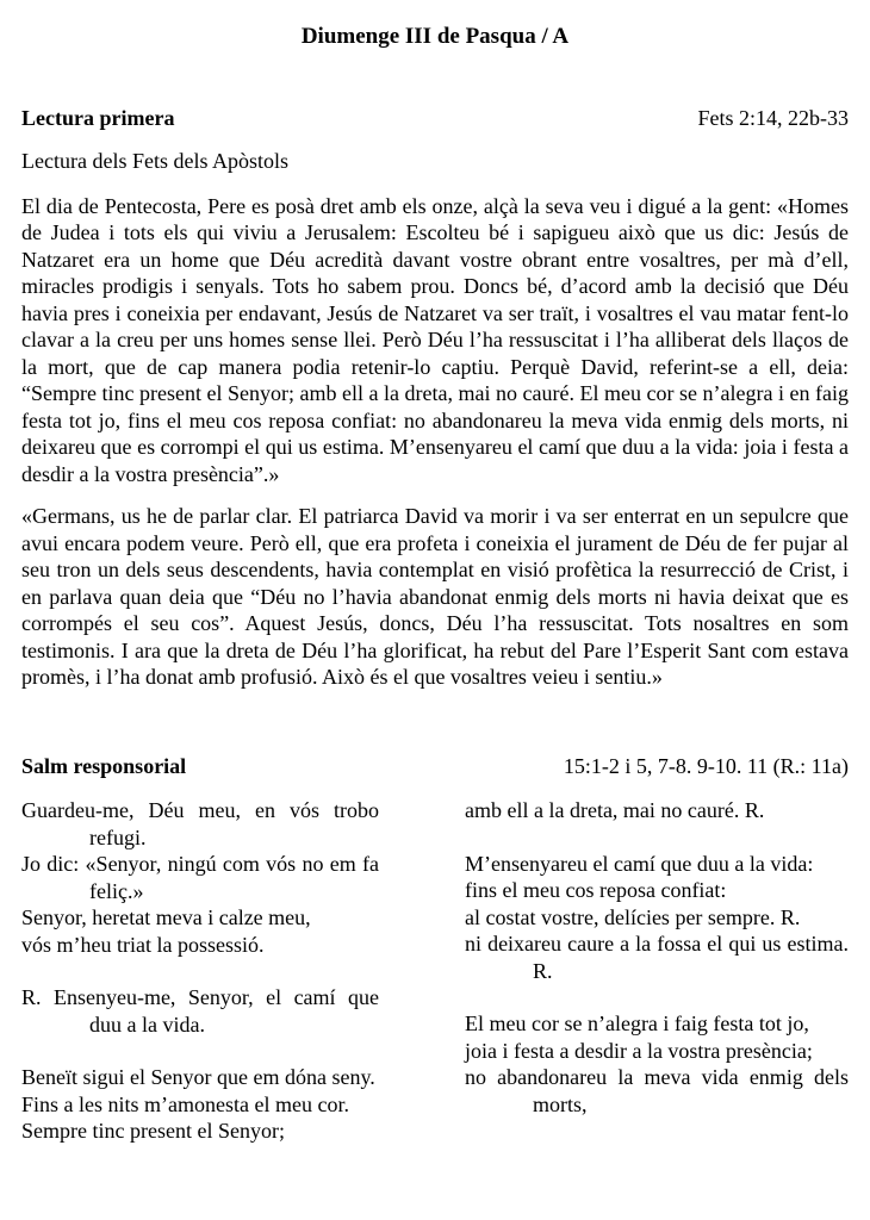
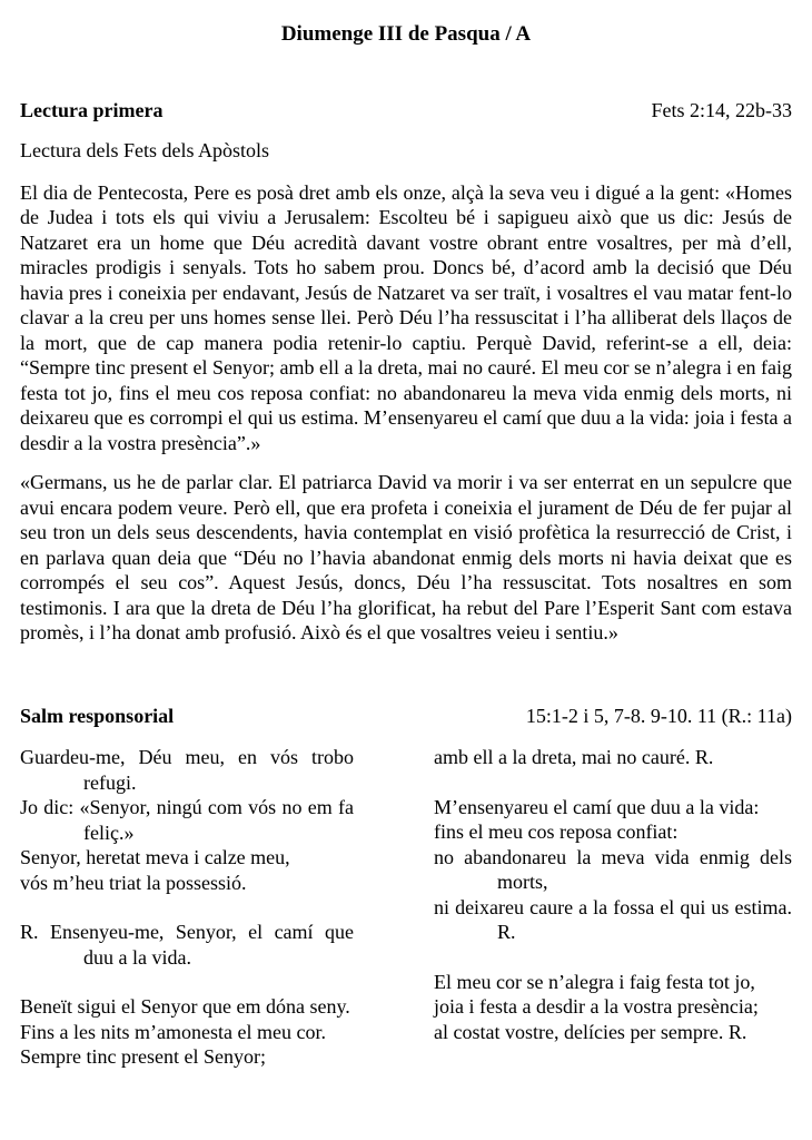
  Diumenge III de Pasqua / A
  Lectura primera
  Fets 2:14, 22b-33
  Lectura dels Fets dels Apòstols
  El dia de Pentecosta, Pere es posà dret amb els onze, alçà la seva veu i digué a la gent: «Homes de Judea i tots els qui viviu a Jerusalem: Escolteu bé i sapigueu això que us dic: Jesús de Natzaret era un home que Déu acredità davant vostre obrant entre vosaltres, per mà d’ell, miracles prodigis i senyals. Tots ho sabem prou. Doncs bé, d’acord amb la decisió que Déu havia pres i coneixia per endavant, Jesús de Natzaret va ser traït, i vosaltres el vau matar fent-lo clavar a la creu per uns homes sense llei. Però Déu l’ha ressuscitat i l’ha alliberat dels llaços de la mort, que de cap manera podia retenir-lo captiu. Perquè David, referint-se a ell, deia: “Sempre tinc present el Senyor; amb ell a la dreta, mai no cauré. El meu cor se n’alegra i en faig festa tot jo, fins el meu cos reposa confiat: no abandonareu la meva vida enmig dels morts, ni deixareu que es corrompi el qui us estima. M’ensenyareu el camí que duu a la vida: joia i festa a desdir a la vostra presència”.»
  «Germans, us he de parlar clar. El patriarca David va morir i va ser enterrat en un sepulcre que avui encara podem veure. Però ell, que era profeta i coneixia el jurament de Déu de fer pujar al seu tron un dels seus descendents, havia contemplat en visió profètica la resurrecció de Crist, i en parlava quan deia que “Déu no l’havia abandonat enmig dels morts ni havia deixat que es corrompés el seu cos”. Aquest Jesús, doncs, Déu l’ha ressuscitat. Tots nosaltres en som testimonis. I ara que la dreta de Déu l’ha glorificat, ha rebut del Pare l’Esperit Sant com estava promès, i l’ha donat amb profusió. Això és el que vosaltres veieu i sentiu.»
  Salm responsorial
  15:1-2 i 5, 7-8. 9-10. 11 (R.: 11a)
  Guardeu-me, Déu meu, en vós trobo refugi.
  Jo dic: «Senyor, ningú com vós no em fa feliç.»
  Senyor, heretat meva i calze meu,
  vós m’heu triat la possessió.
  R. Ensenyeu-me, Senyor, el camí que duu a la vida.
  Beneït sigui el Senyor que em dóna seny.
  Fins a les nits m’amonesta el meu cor.
  Sempre tinc present el Senyor;
  amb ell a la dreta, mai no cauré. R.
  M’ensenyareu el camí que duu a la vida:
  fins el meu cos reposa confiat:
- al costat vostre, delícies per sempre. R.
+ no abandonareu la meva vida enmig dels morts,
  ni deixareu caure a la fossa el qui us estima. R.
  El meu cor se n’alegra i faig festa tot jo,
  joia i festa a desdir a la vostra presència;
- no abandonareu la meva vida enmig dels morts,
+ al costat vostre, delícies per sempre. R.
